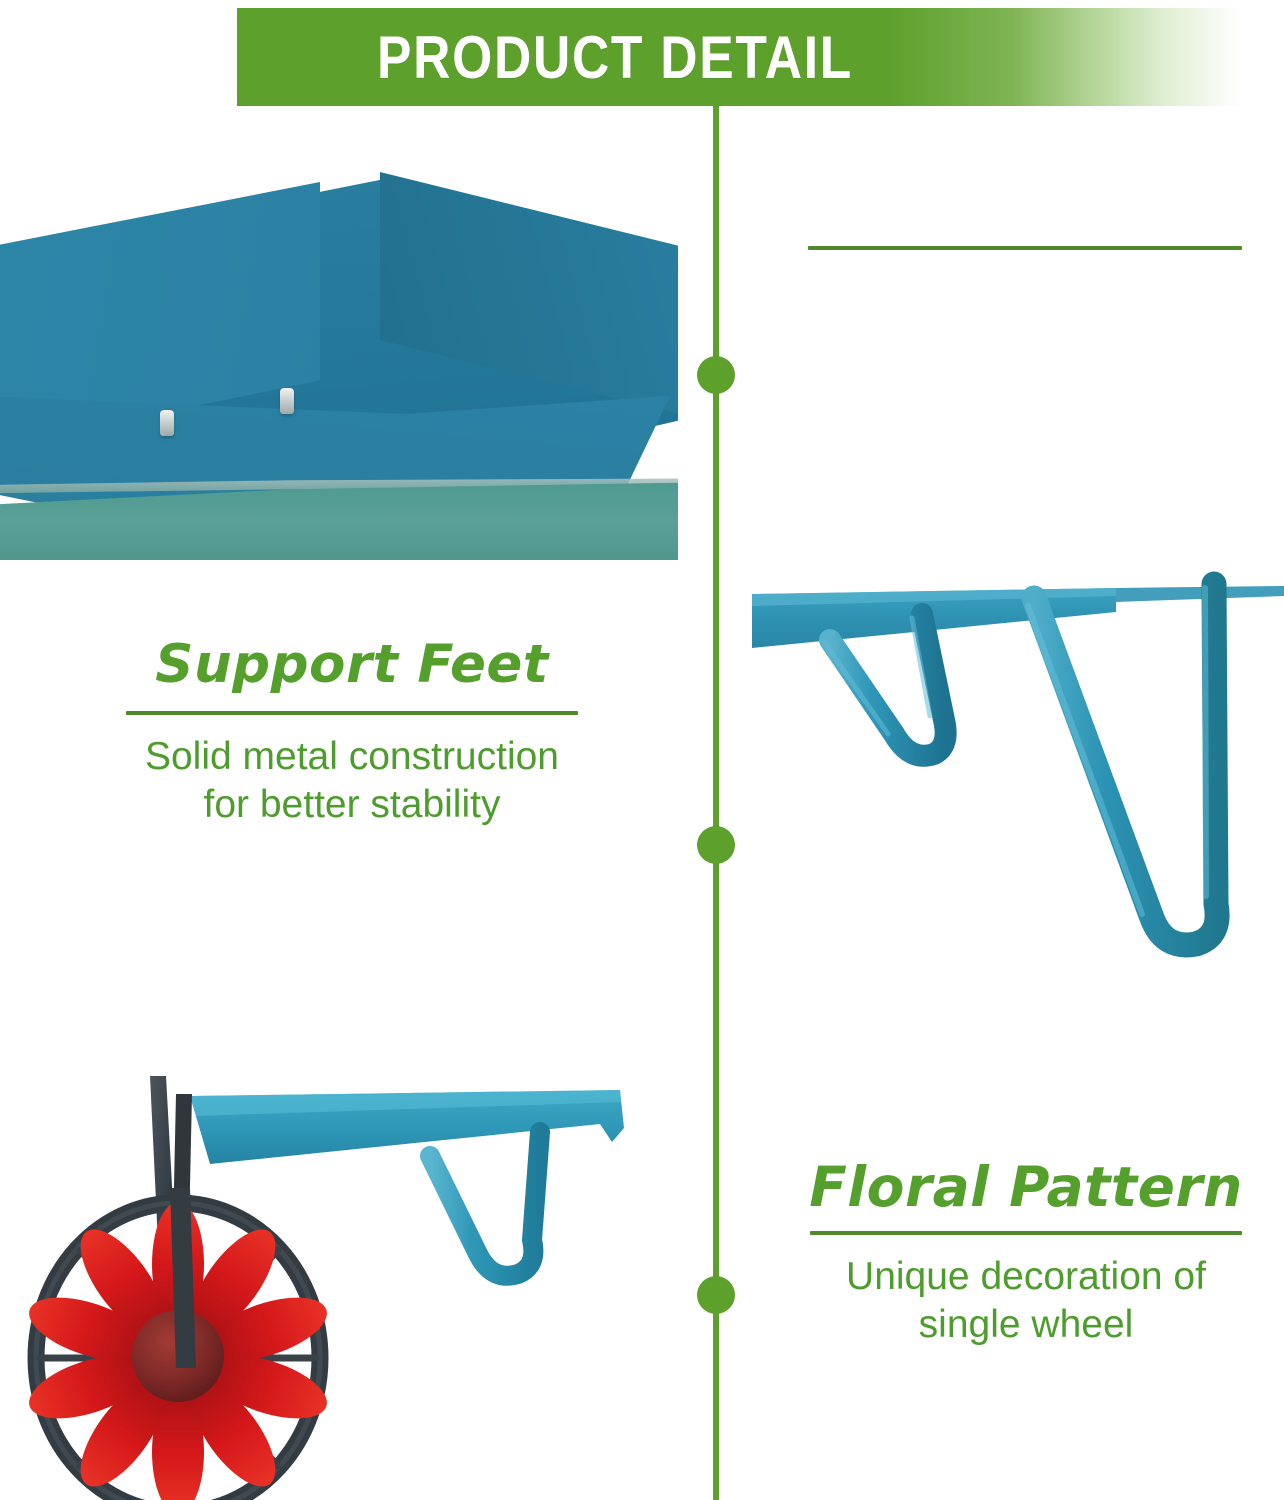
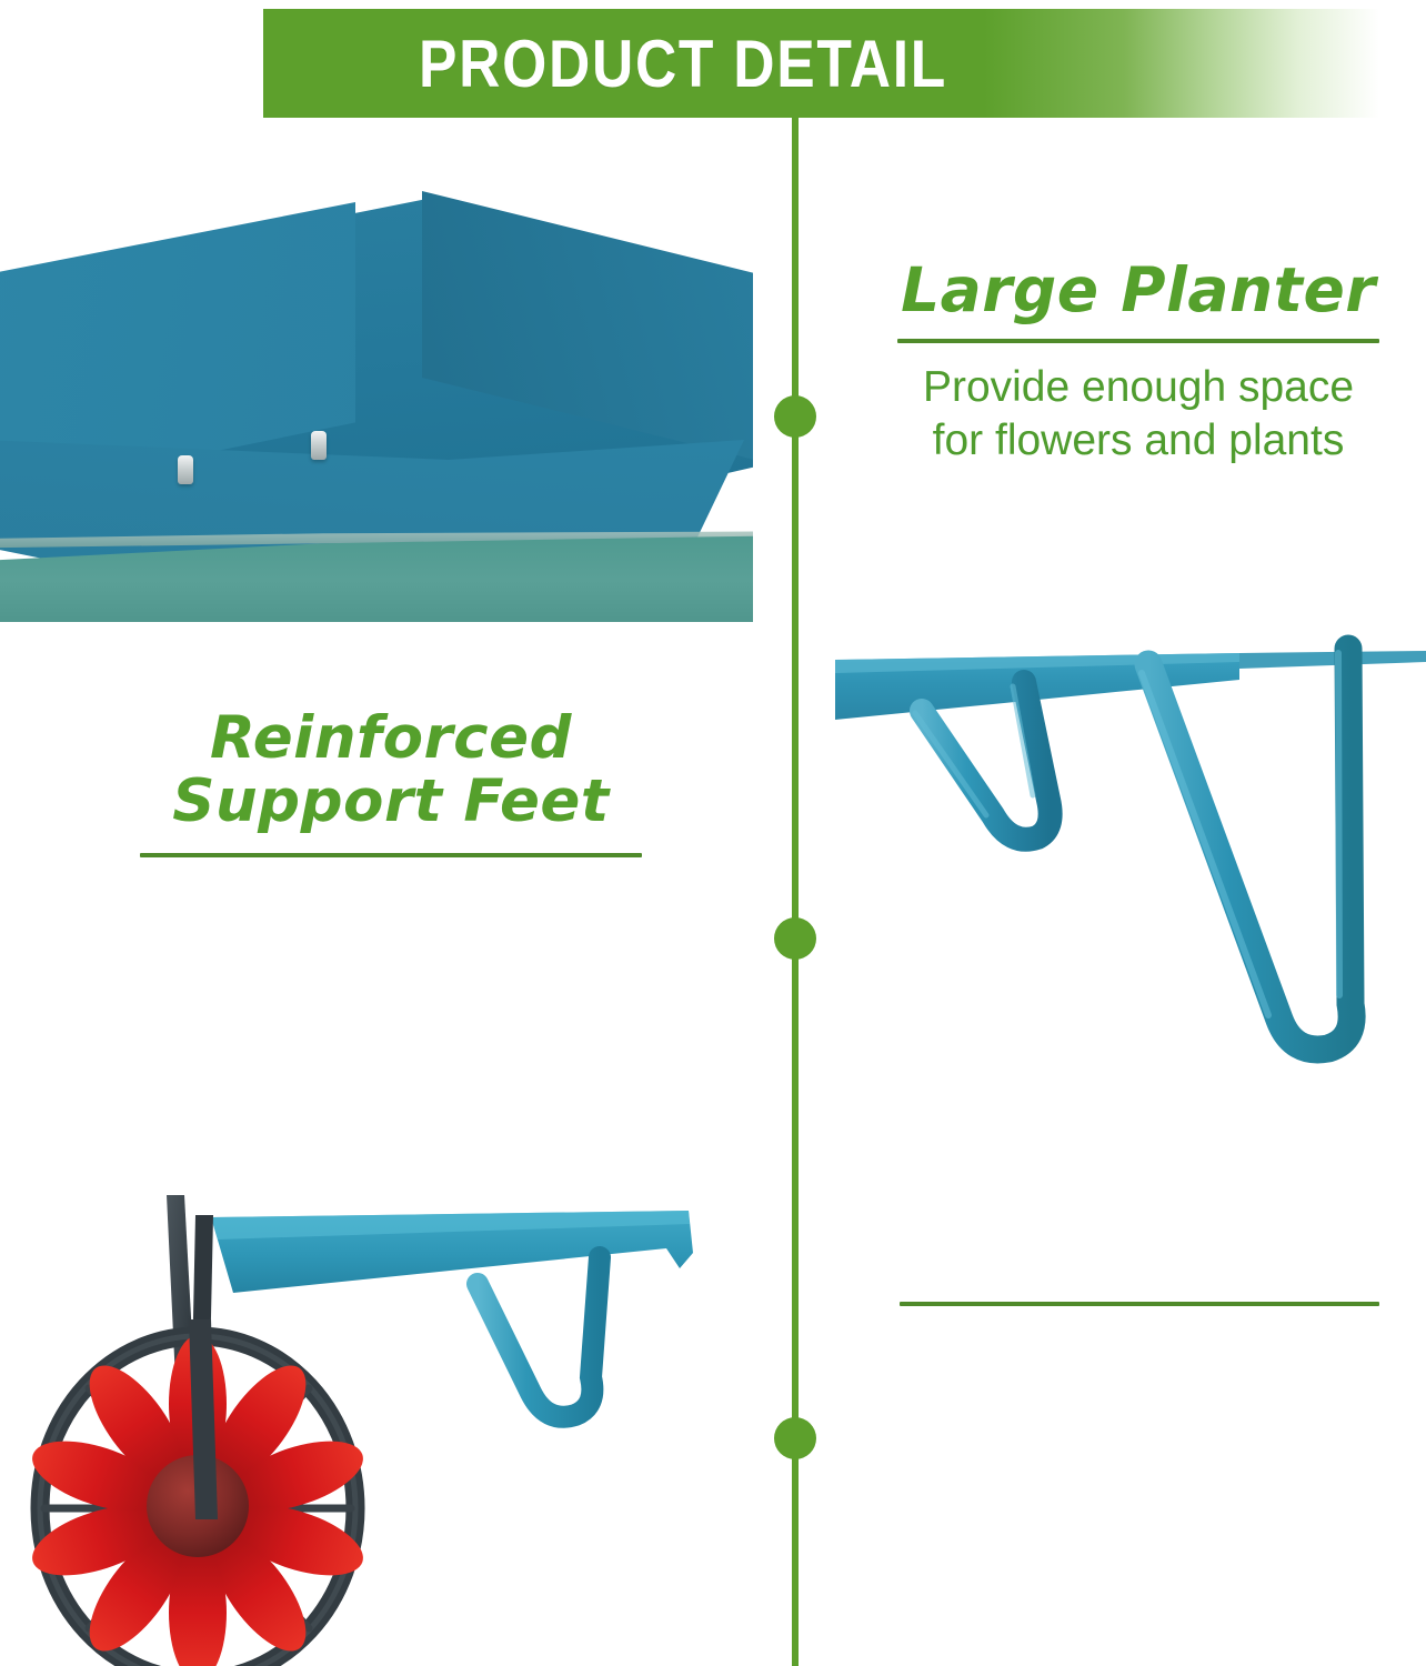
  PRODUCT DETAIL
+ Large Planter
+ Provide enough space
+ for flowers and plants
+ Reinforced
  Support Feet
- Solid metal construction
- for better stability
- Floral Pattern
- Unique decoration of
- single wheel
